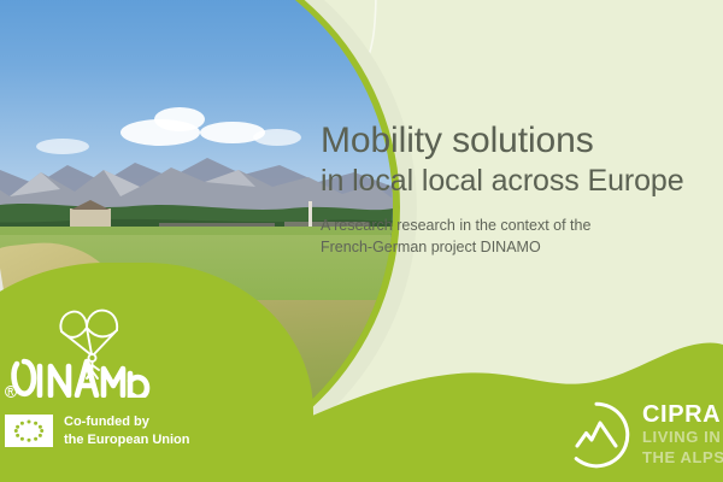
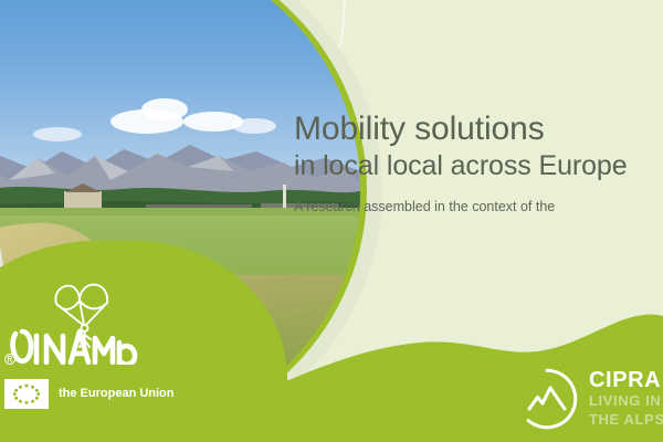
  Mobility solutions
  in local local across Europe
- A research research in the context of the
+ A research assembled in the context of the
- French-German project DINAMO
- Co-funded by
  the European Union
  CIPRA
  LIVING IN
  THE ALPS
